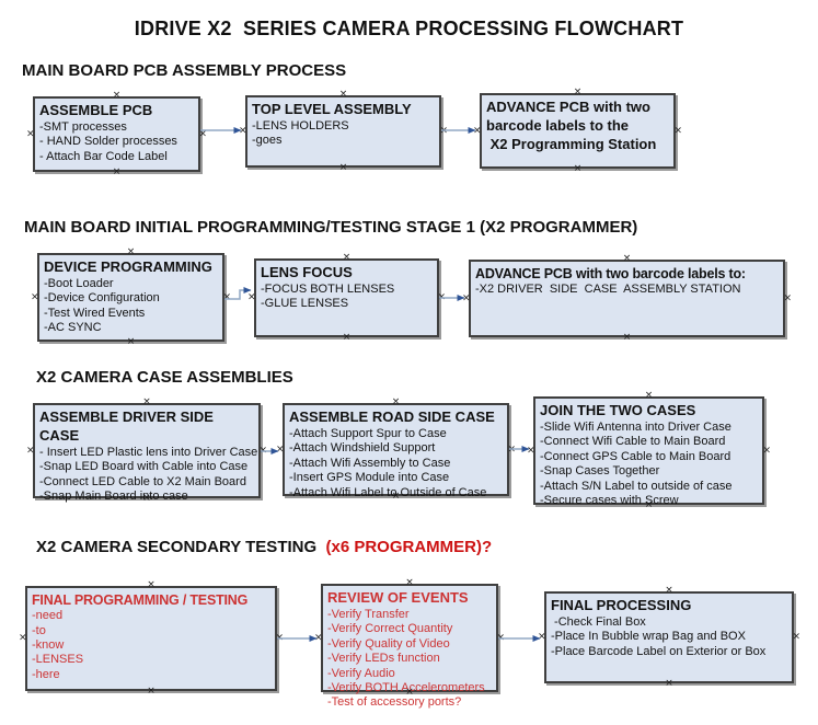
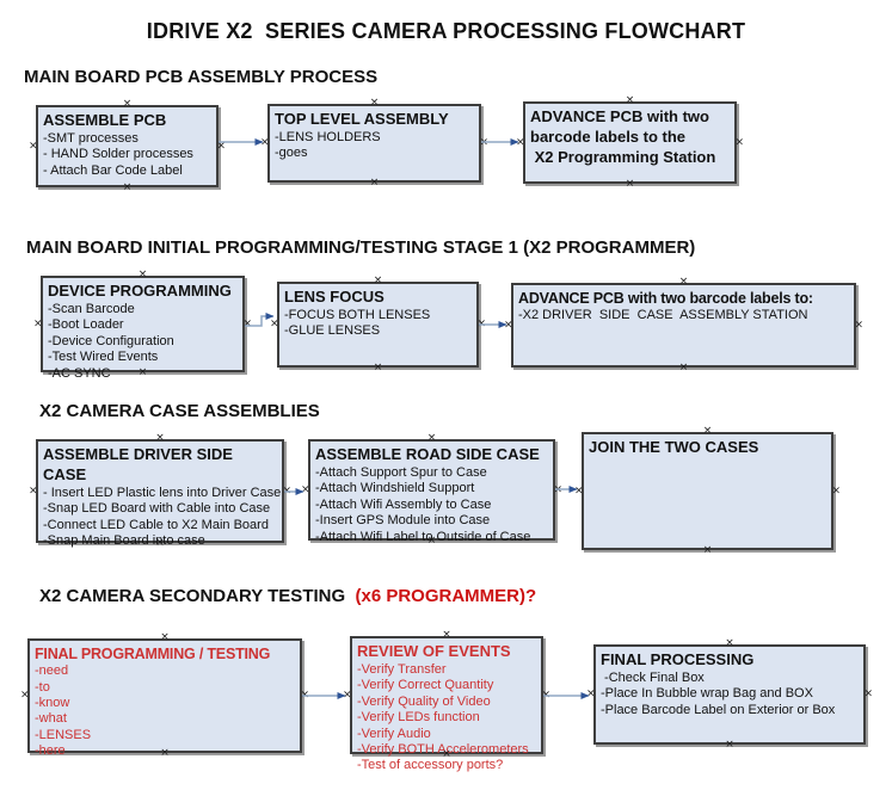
  IDRIVE X2 SERIES CAMERA PROCESSING FLOWCHART
  MAIN BOARD PCB ASSEMBLY PROCESS
  MAIN BOARD INITIAL PROGRAMMING/TESTING STAGE 1 (X2 PROGRAMMER)
  X2 CAMERA CASE ASSEMBLIES
  X2 CAMERA SECONDARY TESTING (x6 PROGRAMMER)?
  ASSEMBLE PCB
  -SMT processes
  - HAND Solder processes
  - Attach Bar Code Label
  ×
  ×
  ×
  ×
  TOP LEVEL ASSEMBLY
  -LENS HOLDERS
  -goes
  ×
  ×
  ×
  ADVANCE PCB with two
  barcode labels to the
  X2 Programming Station
  ×
  ×
  ×
  ×
  DEVICE PROGRAMMING
+ -Scan Barcode
  -Boot Loader
  -Device Configuration
  -Test Wired Events
  -AC SYNC
  ×
  ×
  ×
  ×
  LENS FOCUS
  -FOCUS BOTH LENSES
  -GLUE LENSES
  ×
  ×
  ×
  ADVANCE PCB with two barcode labels to:
  -X2 DRIVER SIDE CASE ASSEMBLY STATION
  ×
  ×
  ×
  ×
  ASSEMBLE DRIVER SIDE CASE
  - Insert LED Plastic lens into Driver Cas
  -Snap LED Board with Cable into Case
  -Connect LED Cable to X2 Main Board
  -Snap Main Board into case
  ×
  ×
  ×
  ×
  ASSEMBLE ROAD SIDE CASE
  -Attach Support Spur to Case
  -Attach Windshield Support
  -Attach Wifi Assembly to Case
  -Insert GPS Module into Case
  -Attach Wifi Label to Outside of Case
  ×
  ×
  ×
  JOIN THE TWO CASES
- -Slide Wifi Antenna into Driver Case
- -Connect Wifi Cable to Main Board
- -Connect GPS Cable to Main Board
- -Snap Cases Together
- -Attach S/N Label to outside of case
- -Secure cases with Screw
  ×
  ×
  ×
  ×
  FINAL PROGRAMMING / TESTING
  -need
  -to
  -know
+ -what
  -LENSES
  -here
  ×
  ×
  ×
  REVIEW OF EVENTS
  -Verify Transfer
  -Verify Correct Quantity
  -Verify Quality of Video
  -Verify LEDs function
  -Verify Audio
  -Verify BOTH Accelerometers
  -Test of accessory ports?
  ×
  ×
  ×
  ×
  FINAL PROCESSING
  -Check Final Box
  -Place In Bubble wrap Bag and BOX
  -Place Barcode Label on Exterior or Box
  ×
  ×
  ×
  ×
